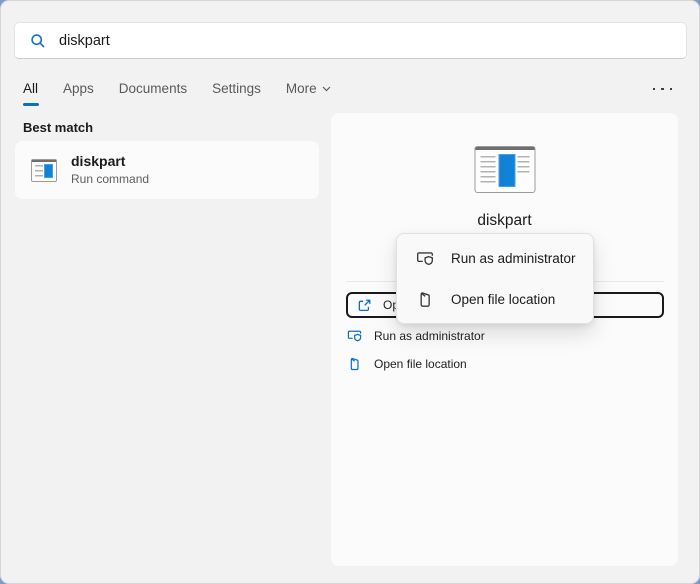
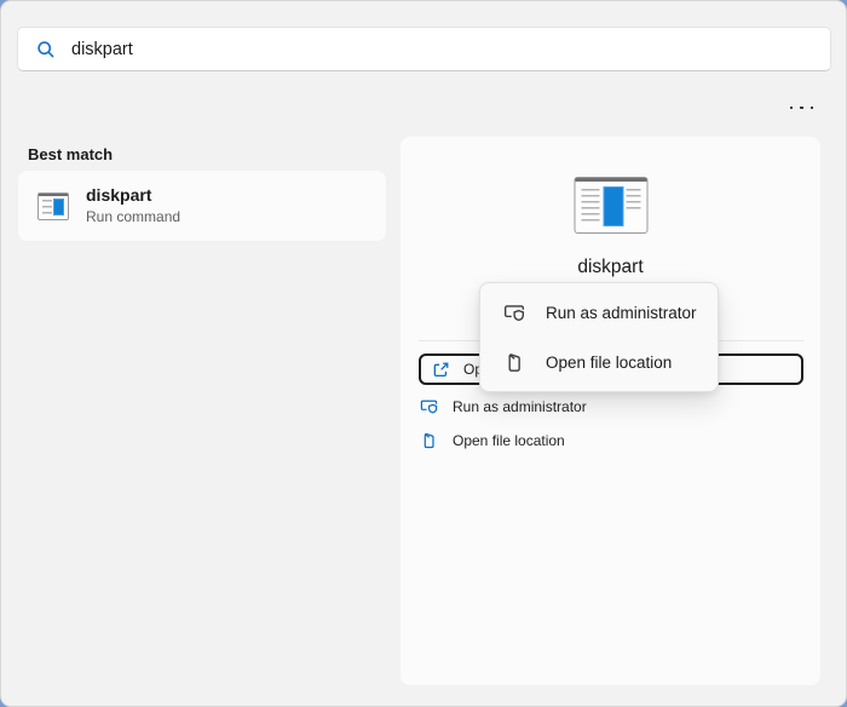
  diskpart
- All
- Apps
- Documents
- Settings
- More
  Best match
  diskpart
  Run command
  diskpart
  Run as administrator
  Open file location
  Run as administrator
  Open file location
